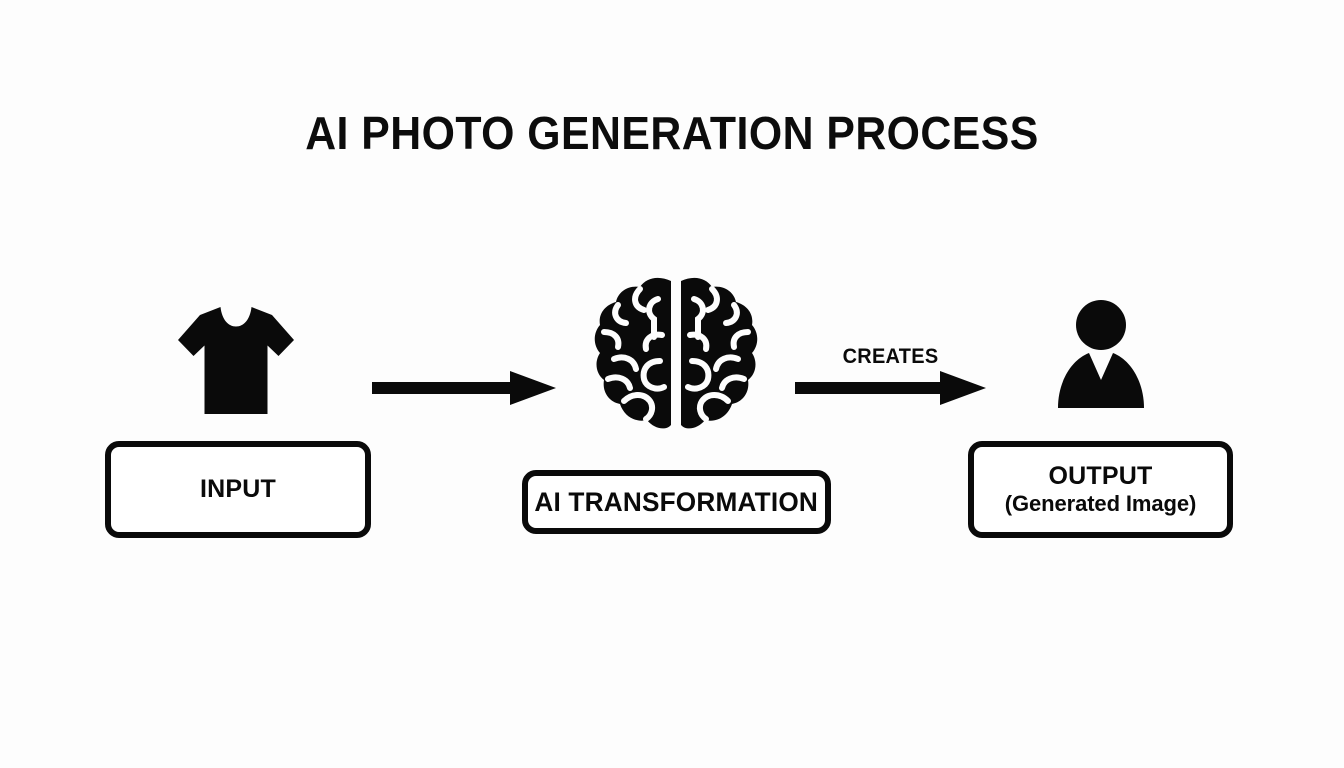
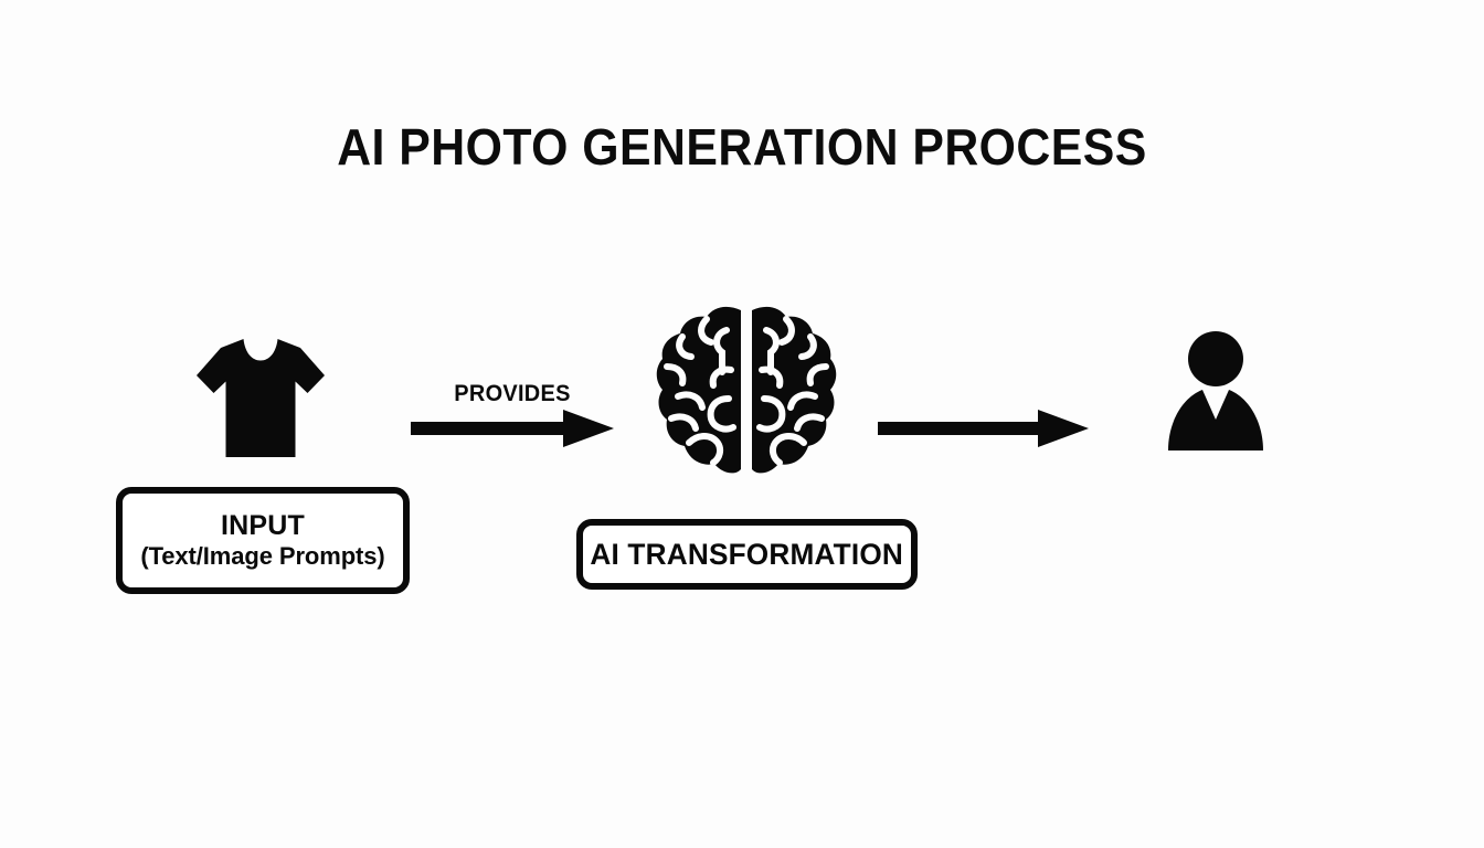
  AI PHOTO GENERATION PROCESS
  INPUT
+ (Text/Image Prompts)
+ PROVIDES
  AI TRANSFORMATION
- CREATES
- OUTPUT
- (Generated Image)
